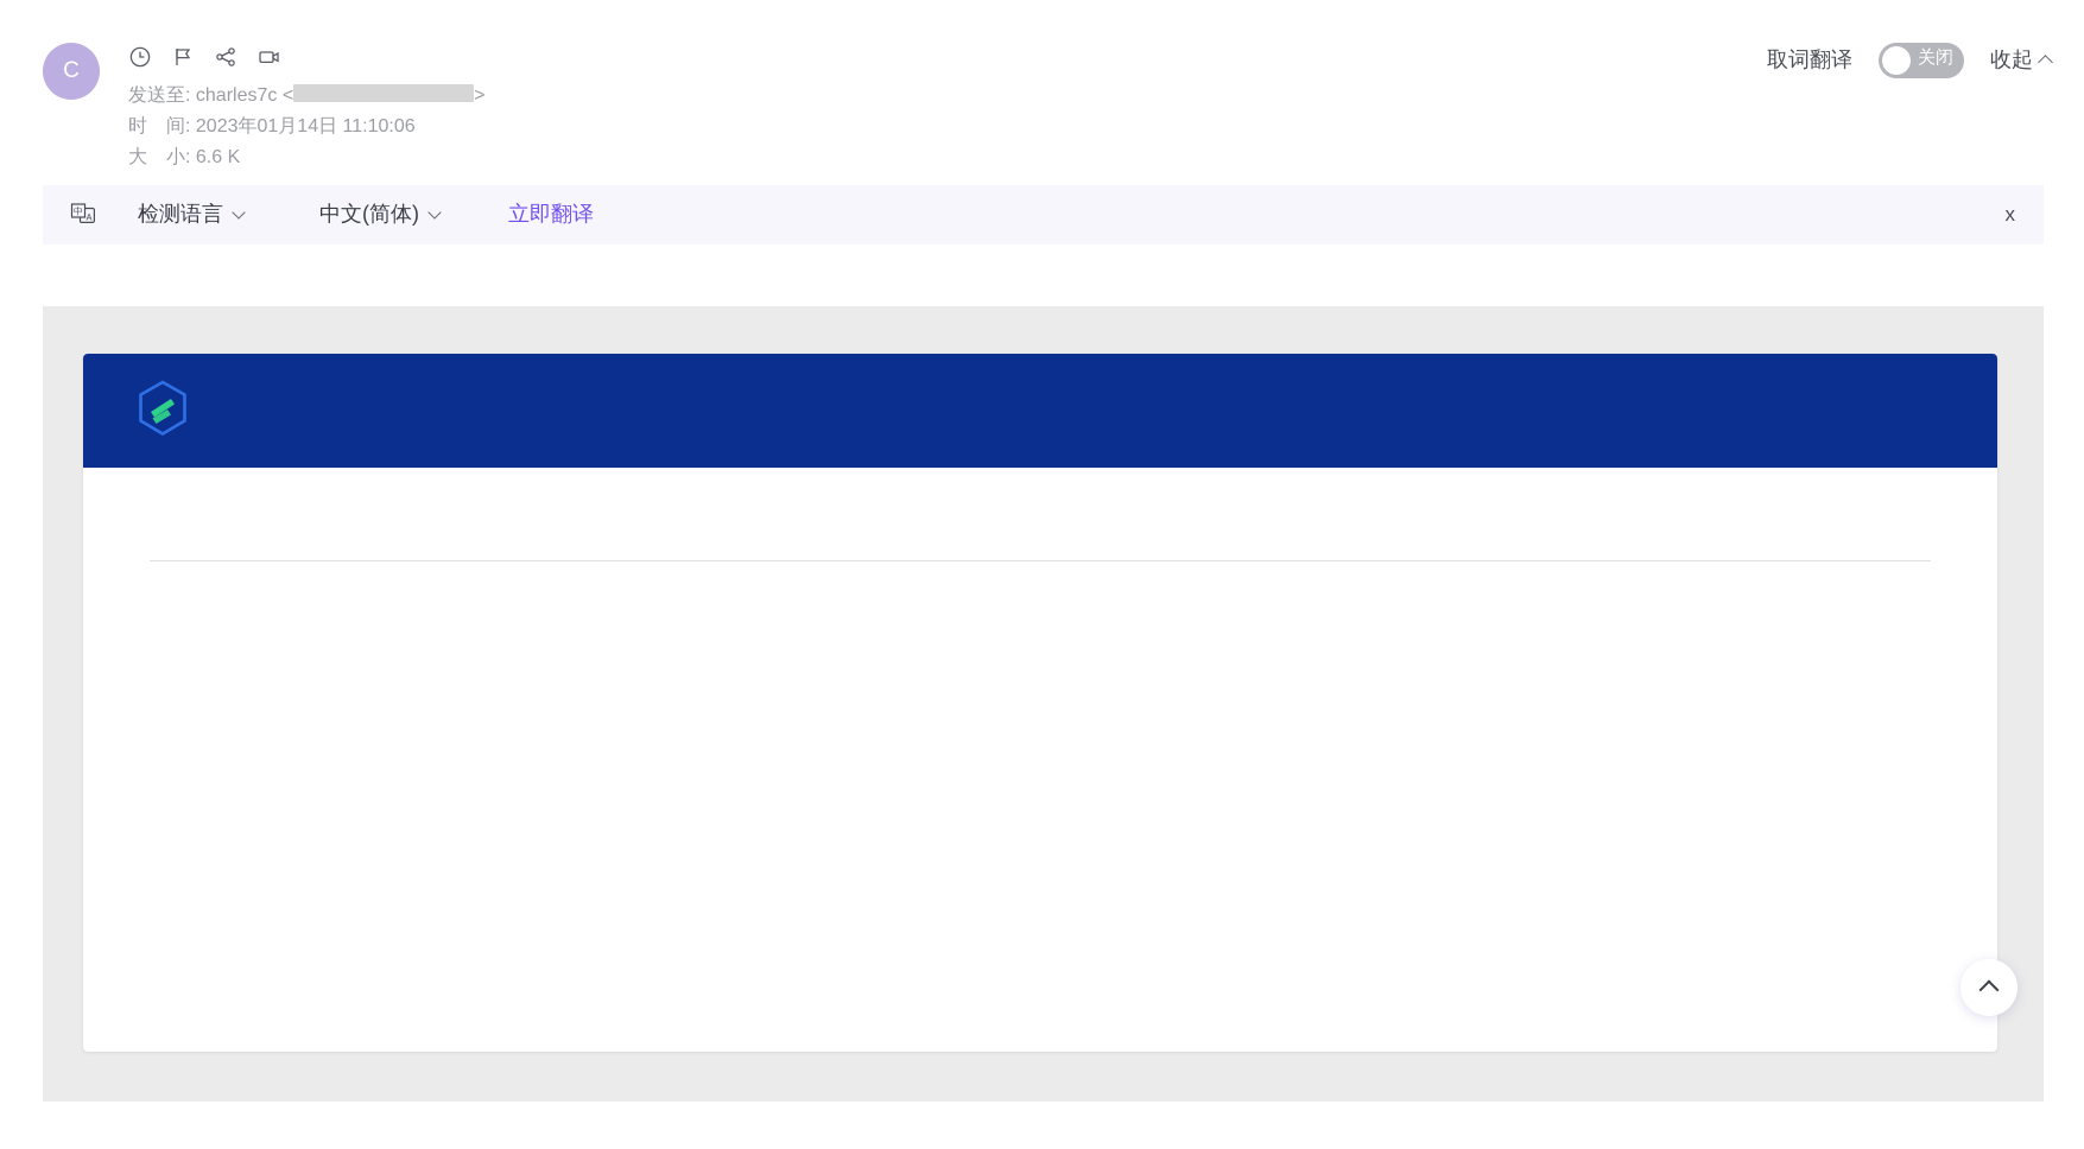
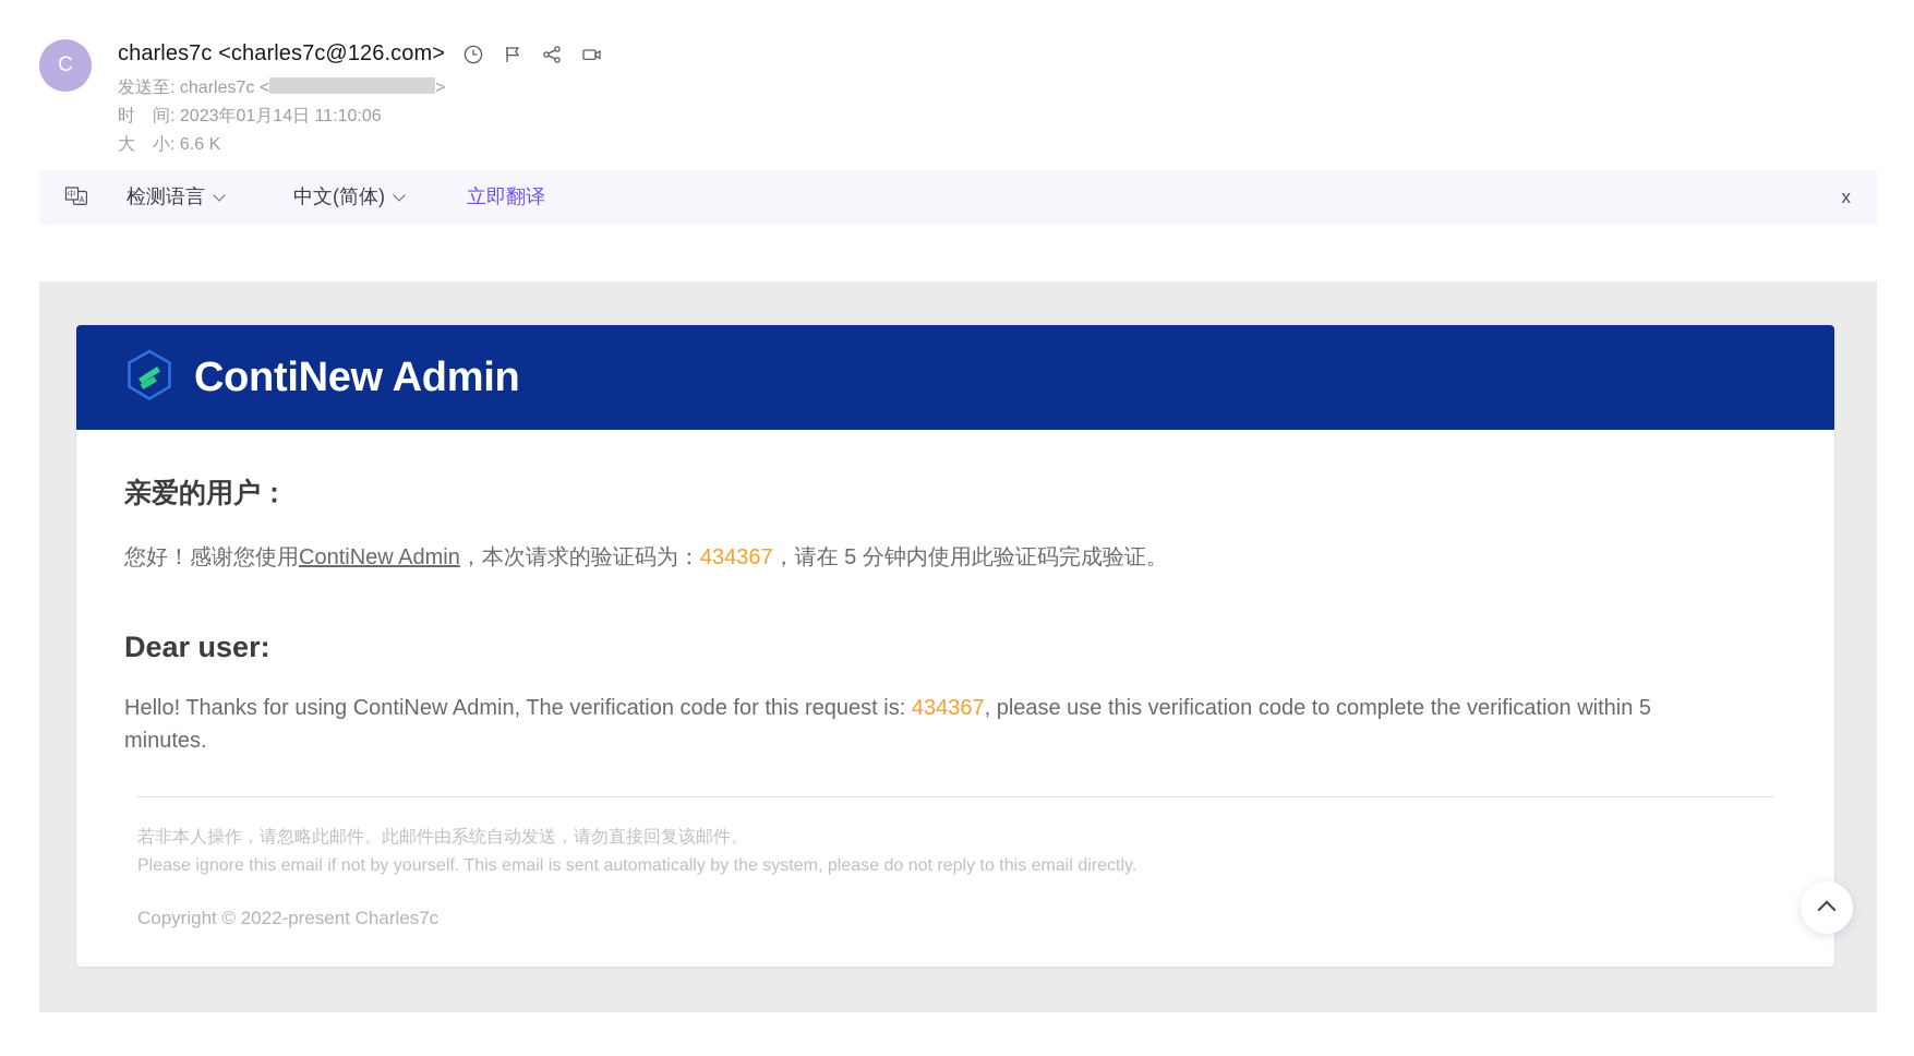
  C
+ charles7c <charles7c@126.com>
  发送至: charles7c < >
  时 间: 2023年01月14日 11:10:06
  大 小: 6.6 K
- 取词翻译
- 关闭
- 收起
  中
  A
  检测语言
  中文(简体)
  立即翻译
  x
+ ContiNew Admin
+ 亲爱的用户：
+ 您好！感谢您使用ContiNew Admin，本次请求的验证码为：434367，请在 5 分钟内使用此验证码完成验证。
+ Dear user:
+ Hello! Thanks for using ContiNew Admin, The verification code for this request is: 434367, please use this verification code to complete the verification within 5 minutes.
+ 若非本人操作，请忽略此邮件。此邮件由系统自动发送，请勿直接回复该邮件。
+ Please ignore this email if not by yourself. This email is sent automatically by the system, please do not reply to this email directly.
+ Copyright © 2022-present Charles7c
